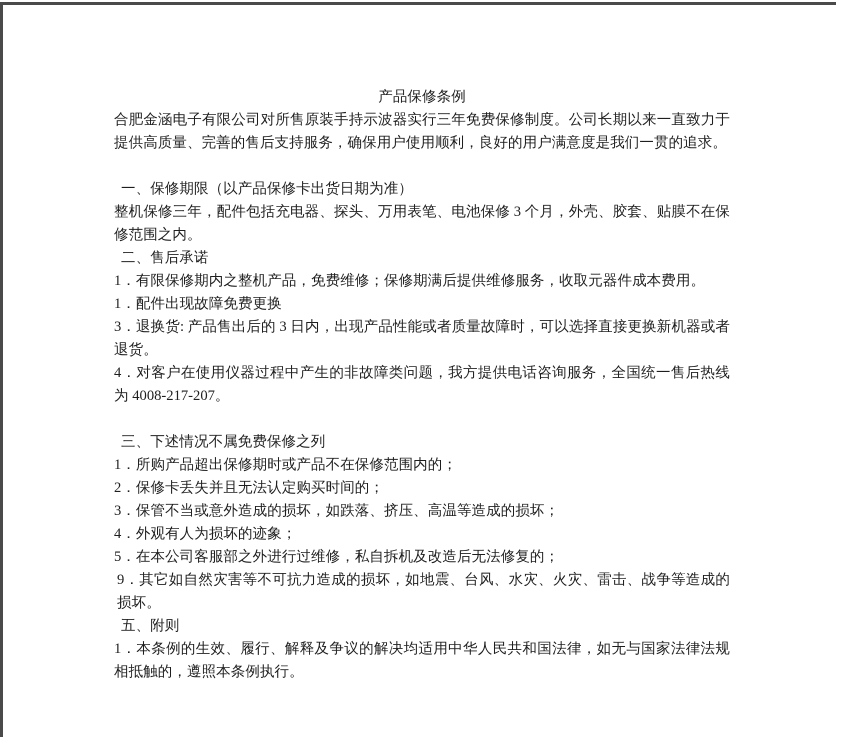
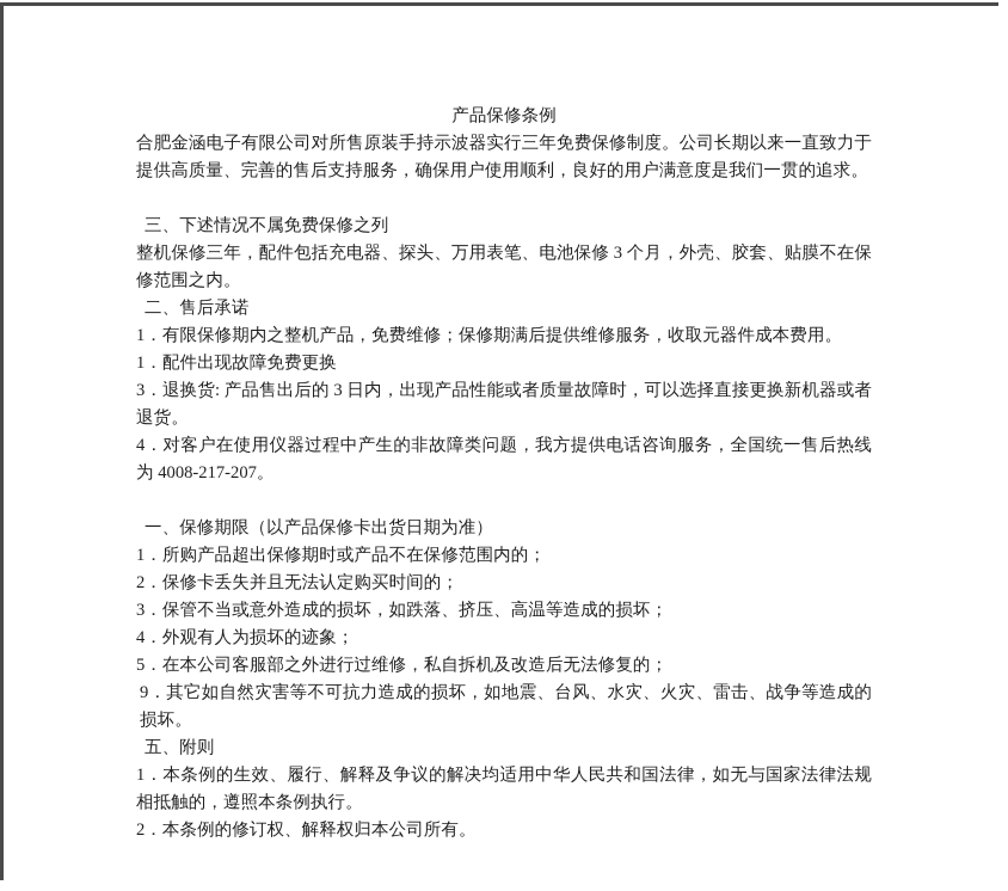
  产品保修条例
  合肥金涵电子有限公司对所售原装手持示波器实行三年免费保修制度。公司长期以来一直致力于提供高质量、完善的售后支持服务，确保用户使用顺利，良好的用户满意度是我们一贯的追求。
- 一、保修期限（以产品保修卡出货日期为准）
+ 三、下述情况不属免费保修之列
  整机保修三年，配件包括充电器、探头、万用表笔、电池保修 3 个月，外壳、胶套、贴膜不在保修范围之内。
  二、售后承诺
  1．有限保修期内之整机产品，免费维修；保修期满后提供维修服务，收取元器件成本费用。
  1．配件出现故障免费更换
  3．退换货: 产品售出后的 3 日内，出现产品性能或者质量故障时，可以选择直接更换新机器或者退货。
  4．对客户在使用仪器过程中产生的非故障类问题，我方提供电话咨询服务，全国统一售后热线为 4008-217-207。
- 三、下述情况不属免费保修之列
+ 一、保修期限（以产品保修卡出货日期为准）
  1．所购产品超出保修期时或产品不在保修范围内的；
  2．保修卡丢失并且无法认定购买时间的；
  3．保管不当或意外造成的损坏，如跌落、挤压、高温等造成的损坏；
  4．外观有人为损坏的迹象；
  5．在本公司客服部之外进行过维修，私自拆机及改造后无法修复的；
  9．其它如自然灾害等不可抗力造成的损坏，如地震、台风、水灾、火灾、雷击、战争等造成的损坏。
  五、附则
  1．本条例的生效、履行、解释及争议的解决均适用中华人民共和国法律，如无与国家法律法规相抵触的，遵照本条例执行。
+ 2．本条例的修订权、解释权归本公司所有。
